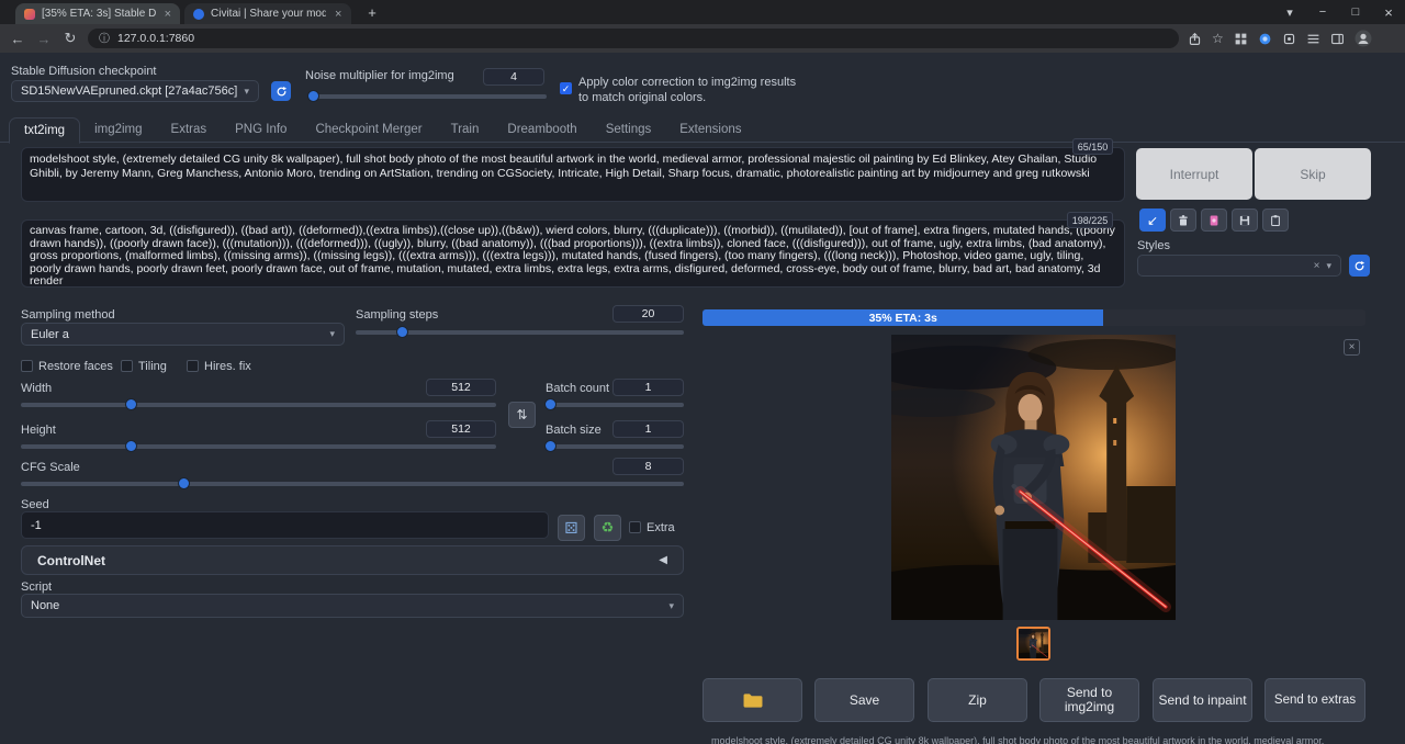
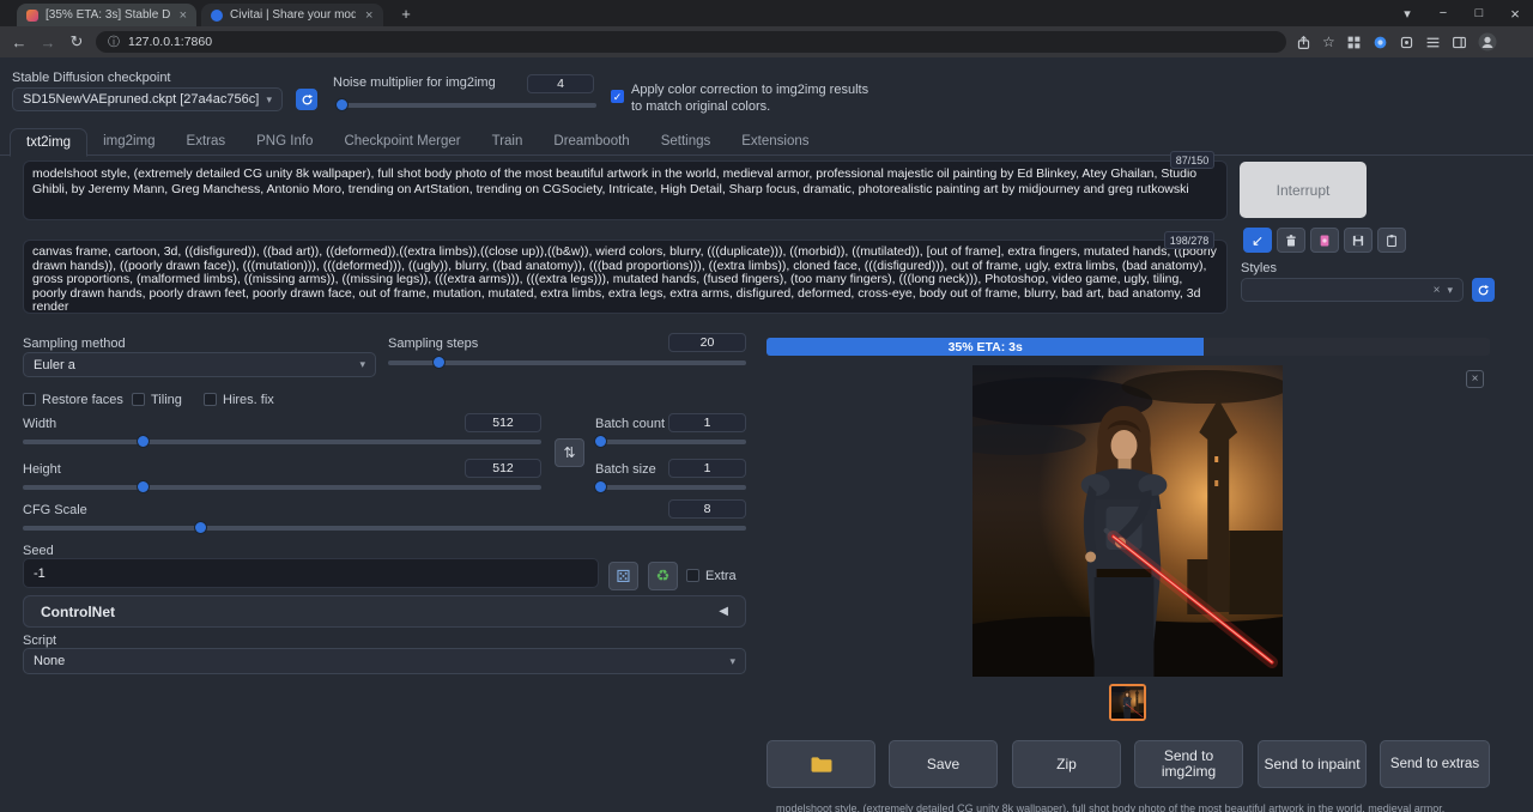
  ×
  Civitai | Share your mod
  ×
  +
  ▾
  −
  □
  ×
  ←
  →
  ↻
  ⓘ
  127.0.0.1:7860
  ☆
  Stable Diffusion checkpoint
  SD15NewVAEpruned.ckpt [27a4ac756c]
  ▾
  Noise multiplier for img2img
  4
  Apply color correction to img2img results to match original colors.
  txt2img
  img2img
  Extras
  PNG Info
  Checkpoint Merger
  Train
  Dreambooth
  Settings
  Extensions
- 65/150
+ 87/150
  modelshoot style, (extremely detailed CG unity 8k wallpaper), full shot body photo of the most beautiful artwork in the world, medieval armor, professional majestic oil painting by Ed Blinkey, Atey Ghailan, Studio Ghibli, by Jeremy Mann, Greg Manchess, Antonio Moro, trending on ArtStation, trending on CGSociety, Intricate, High Detail, Sharp focus, dramatic, photorealistic painting art by midjourney and greg rutkowski
- 198/225
+ 198/278
  canvas frame, cartoon, 3d, ((disfigured)), ((bad art)), ((deformed)),((extra limbs)),((close up)),((b&w)), wierd colors, blurry, (((duplicate))), ((morbid)), ((mutilated)), [out of frame], extra fingers, mutated hands, ((poorly drawn hands)), ((poorly drawn face)), (((mutation))), (((deformed))), ((ugly)), blurry, ((bad anatomy)), (((bad proportions))), ((extra limbs)), cloned face, (((disfigured))), out of frame, ugly, extra limbs, (bad anatomy), gross proportions, (malformed limbs), ((missing arms)), ((missing legs)), (((extra arms))), (((extra legs))), mutated hands, (fused fingers), (too many fingers), (((long neck))), Photoshop, video game, ugly, tiling, poorly drawn hands, poorly drawn feet, poorly drawn face, out of frame, mutation, mutated, extra limbs, extra legs, extra arms, disfigured, deformed, cross-eye, body out of frame, blurry, bad art, bad anatomy, 3d render
  Interrupt
- Skip
  ↙
  Styles
  ×
  ▾
  Sampling method
  Sampling steps
  20
  Euler a
  ▾
  Restore faces
  Tiling
  Hires. fix
  Width
  512
  Batch count
  1
  ⇅
  Height
  512
  Batch size
  1
  CFG Scale
  8
  Seed
  -1
  ⚄
  ♻
  Extra
  ControlNet
  ◀
  Script
  None
  ▾
  35% ETA: 3s
  ×
  Save
  Zip
  Send to img2img
  Send to inpaint
  Send to extras
